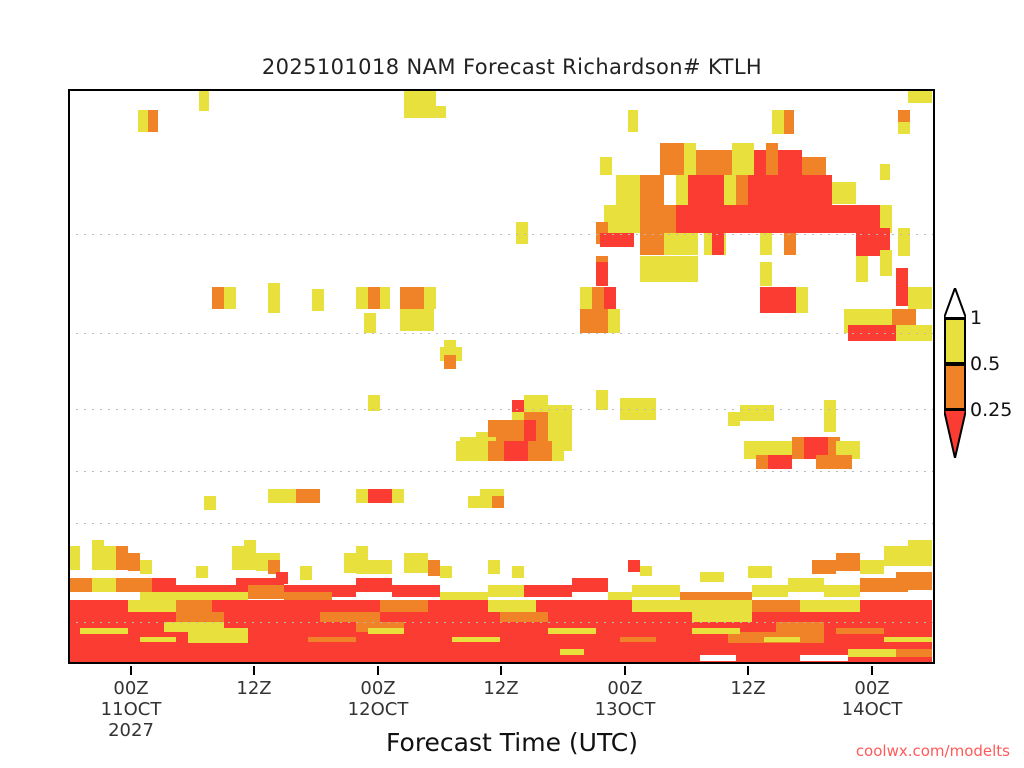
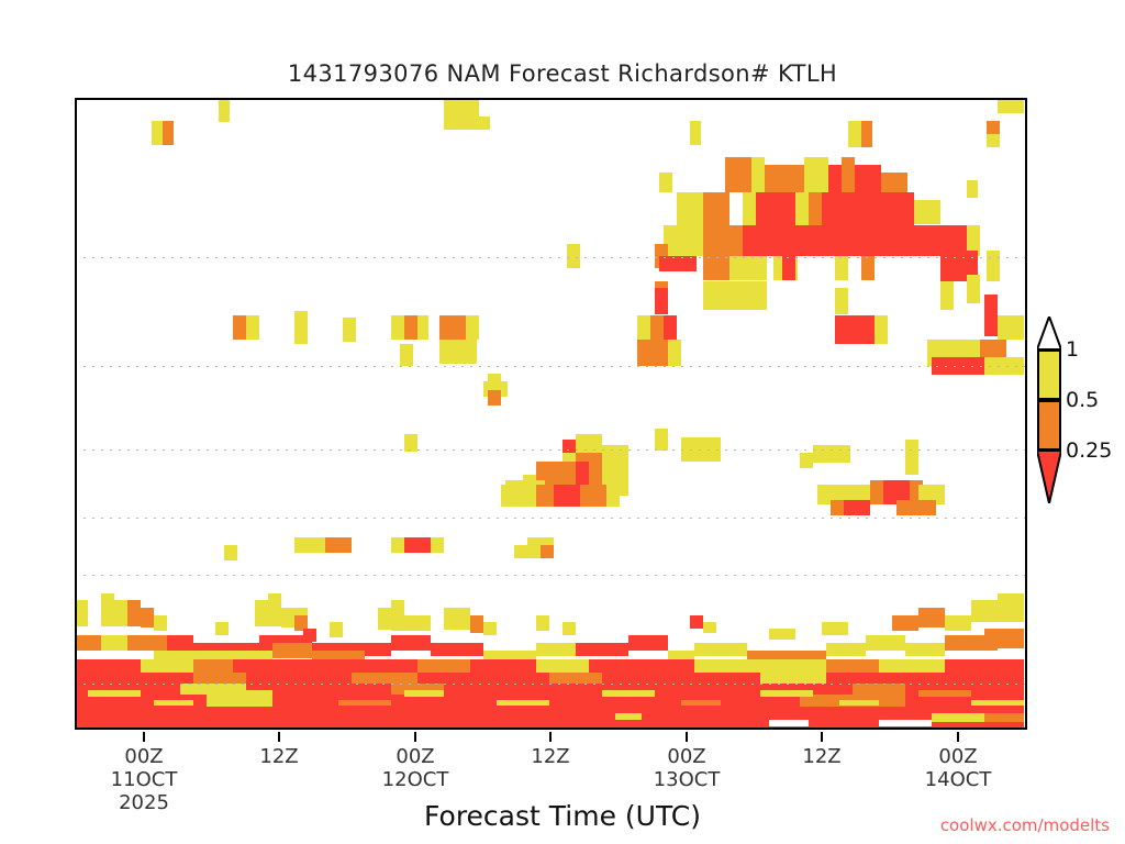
- 2025101018 NAM Forecast Richardson# KTLH
+ 1431793076 NAM Forecast Richardson# KTLH
  00Z
  11OCT
- 2027
+ 2025
  12Z
  00Z
  12OCT
  12Z
  00Z
  13OCT
  12Z
  00Z
  14OCT
  Forecast Time (UTC)
  coolwx.com/modelts
  1
  0.5
  0.25
